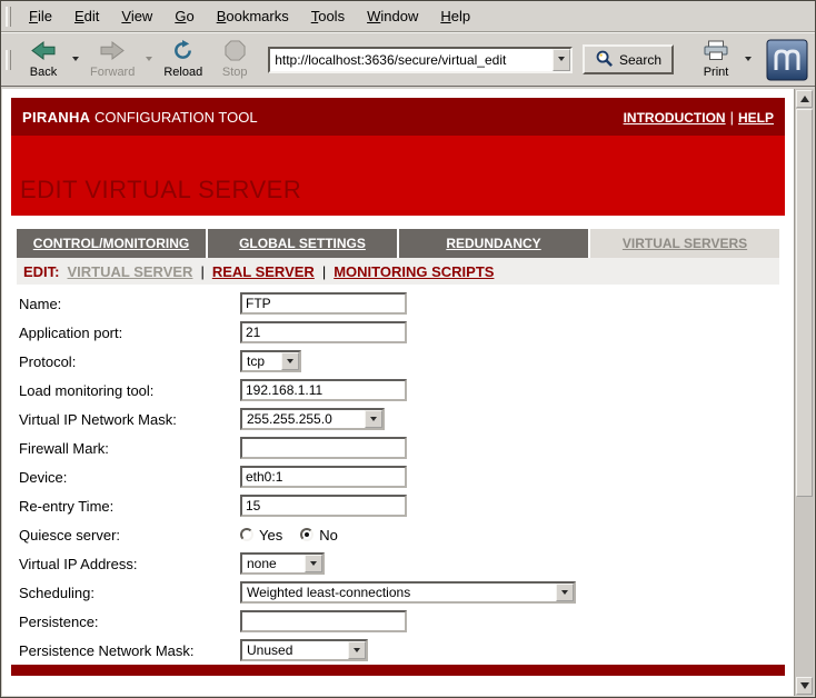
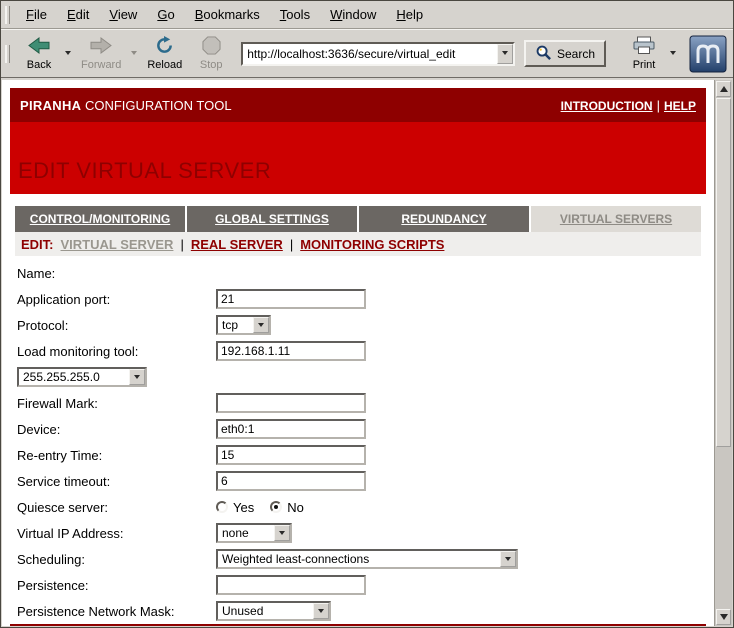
  File
  Edit
  View
  Go
  Bookmarks
  Tools
  Window
  Help
  Back
  Forward
  Reload
  Stop
  http://localhost:3636/secure/virtual_edit
  Search
  Print
  PIRANHA CONFIGURATION TOOL
  INTRODUCTION | HELP
  EDIT VIRTUAL SERVER
  CONTROL/MONITORING
  GLOBAL SETTINGS
  REDUNDANCY
  VIRTUAL SERVERS
  EDIT:
  VIRTUAL SERVER
  |
  REAL SERVER
  |
  MONITORING SCRIPTS
  Name:
- FTP
  Application port:
  21
  Protocol:
  tcp
  Load monitoring tool:
  192.168.1.11
- Virtual IP Network Mask:
  255.255.255.0
  Firewall Mark:
  Device:
  eth0:1
  Re-entry Time:
  15
+ Service timeout:
+ 6
  Quiesce server:
  Yes
  No
  Virtual IP Address:
  none
  Scheduling:
  Weighted least-connections
  Persistence:
  Persistence Network Mask:
  Unused
